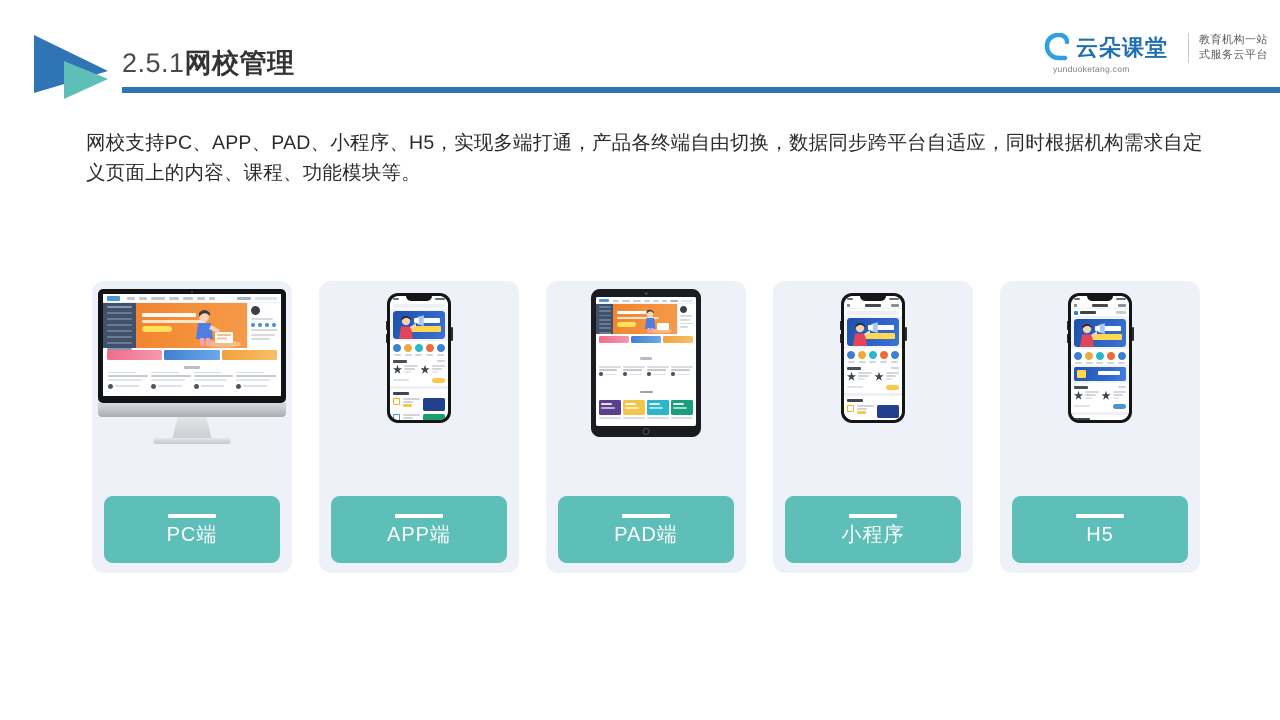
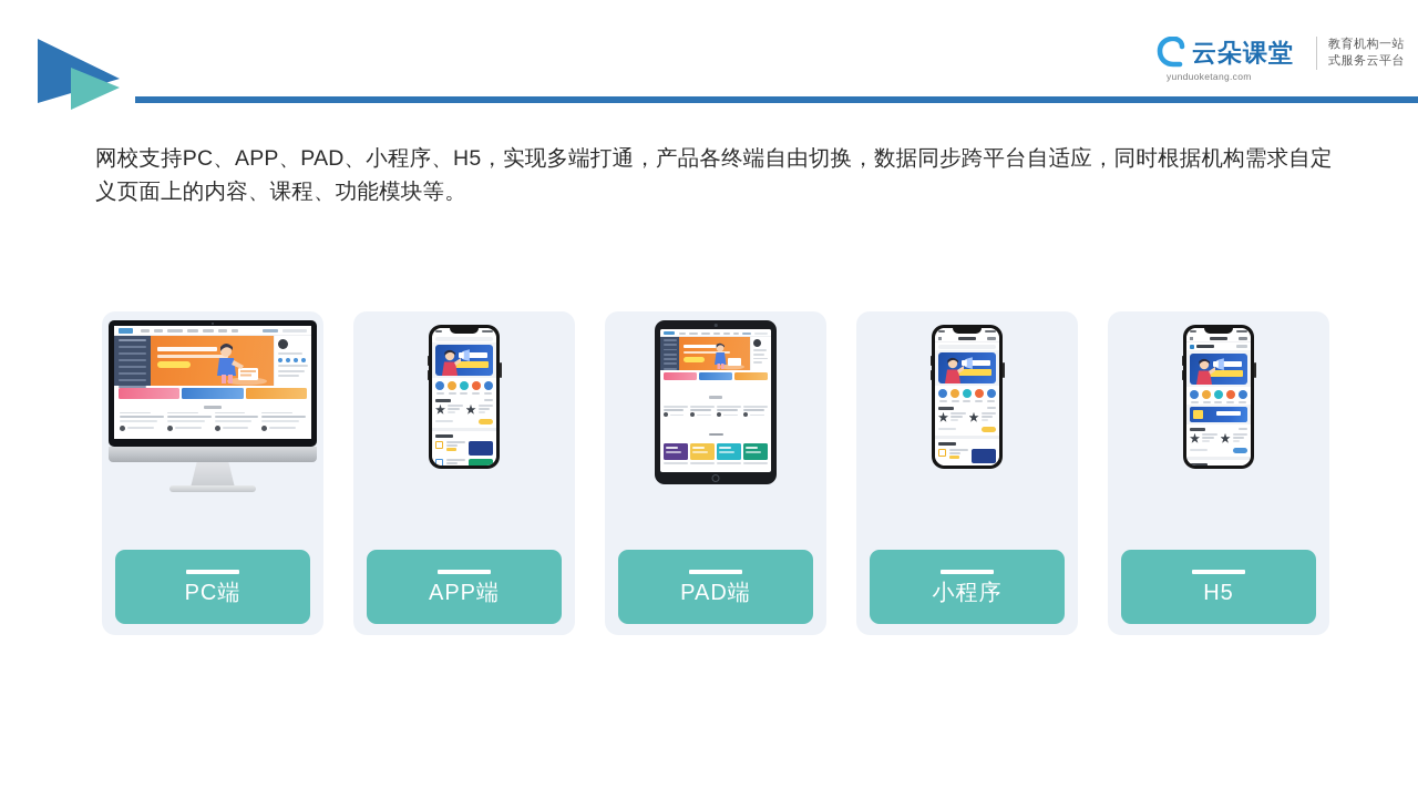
- 2.5.1网校管理
  云朵课堂
  yunduoketang.com
  教育机构一站
  式服务云平台
  网校支持PC、APP、PAD、小程序、H5，实现多端打通，产品各终端自由切换，数据同步跨平台自适应，同时根据机构需求自定义页面上的内容、课程、功能模块等。
  PC端
  APP端
  PAD端
  小程序
  H5
